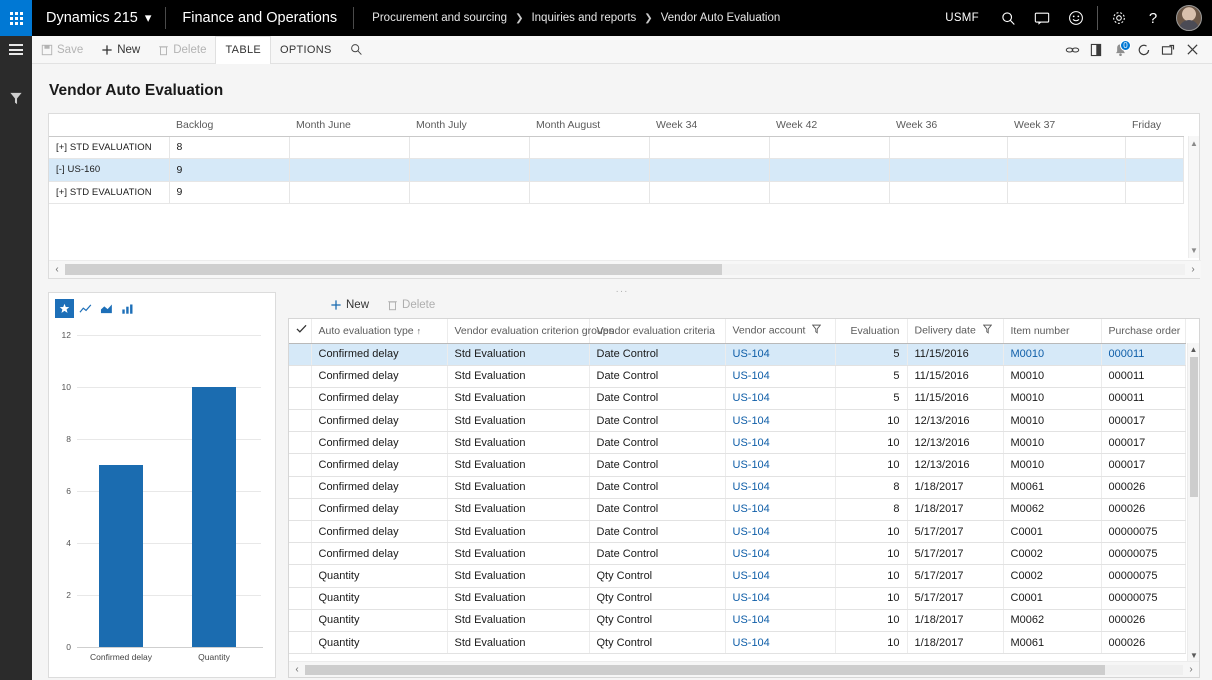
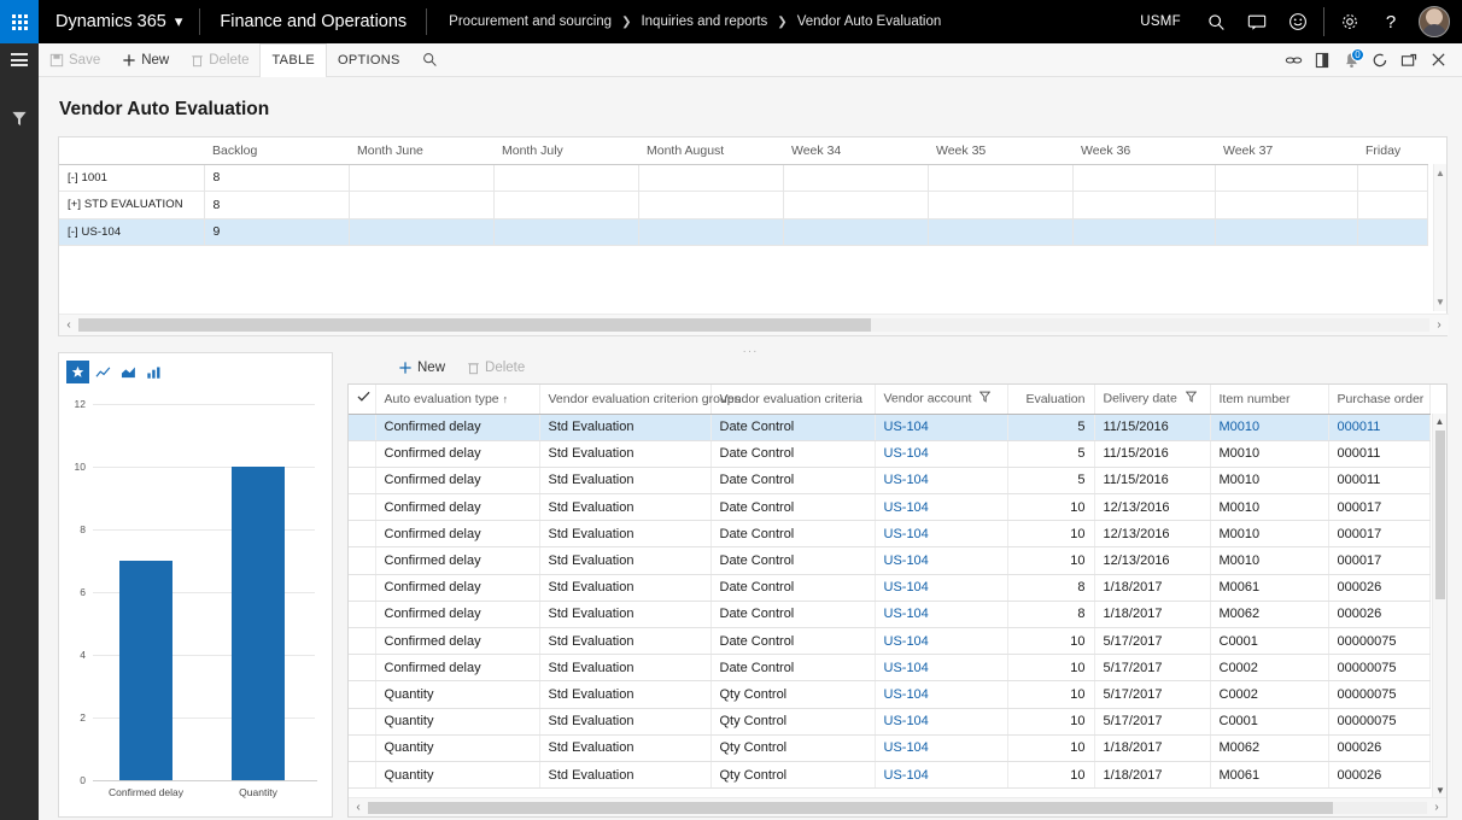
- Dynamics 215
+ Dynamics 365
  ▾
  Finance and Operations
  Procurement and sourcing
  ❯
  Inquiries and reports
  ❯
  Vendor Auto Evaluation
  USMF
  ?
  Save
  New
  Delete
  TABLE
  OPTIONS
  0
  Vendor Auto Evaluation
- 	Backlog	Month June	Month July	Month August	Week 34	Week 42	Week 36	Week 37	Friday
+ 	Backlog	Month June	Month July	Month August	Week 34	Week 35	Week 36	Week 37	Friday
+ [-] 1001	8
  [+] STD EVALUATION	8
- [-] US-160	9
+ [-] US-104	9
- [+] STD EVALUATION	9
  ▲
  ▼
  ‹
  ›
  ···
  12
  10
  8
  6
  4
  2
  0
  Confirmed delay
  Quantity
  New
  Delete
  	Auto evaluation type ↑	Vendor evaluation criterion gro	Vendor evaluation criteria	Vendor account	Evaluation	Delivery date	Item number	Purchase order
  	Confirmed delay	Std Evaluation	Date Control	US-104	5	11/15/2016	M0010	000011
  	Confirmed delay	Std Evaluation	Date Control	US-104	5	11/15/2016	M0010	000011
  	Confirmed delay	Std Evaluation	Date Control	US-104	5	11/15/2016	M0010	000011
  	Confirmed delay	Std Evaluation	Date Control	US-104	10	12/13/2016	M0010	000017
  	Confirmed delay	Std Evaluation	Date Control	US-104	10	12/13/2016	M0010	000017
  	Confirmed delay	Std Evaluation	Date Control	US-104	10	12/13/2016	M0010	000017
  	Confirmed delay	Std Evaluation	Date Control	US-104	8	1/18/2017	M0061	000026
  	Confirmed delay	Std Evaluation	Date Control	US-104	8	1/18/2017	M0062	000026
  	Confirmed delay	Std Evaluation	Date Control	US-104	10	5/17/2017	C0001	00000075
  	Confirmed delay	Std Evaluation	Date Control	US-104	10	5/17/2017	C0002	00000075
  	Quantity	Std Evaluation	Qty Control	US-104	10	5/17/2017	C0002	00000075
  	Quantity	Std Evaluation	Qty Control	US-104	10	5/17/2017	C0001	00000075
  	Quantity	Std Evaluation	Qty Control	US-104	10	1/18/2017	M0062	000026
  	Quantity	Std Evaluation	Qty Control	US-104	10	1/18/2017	M0061	000026
  ▲
  ▼
  ‹
  ›
